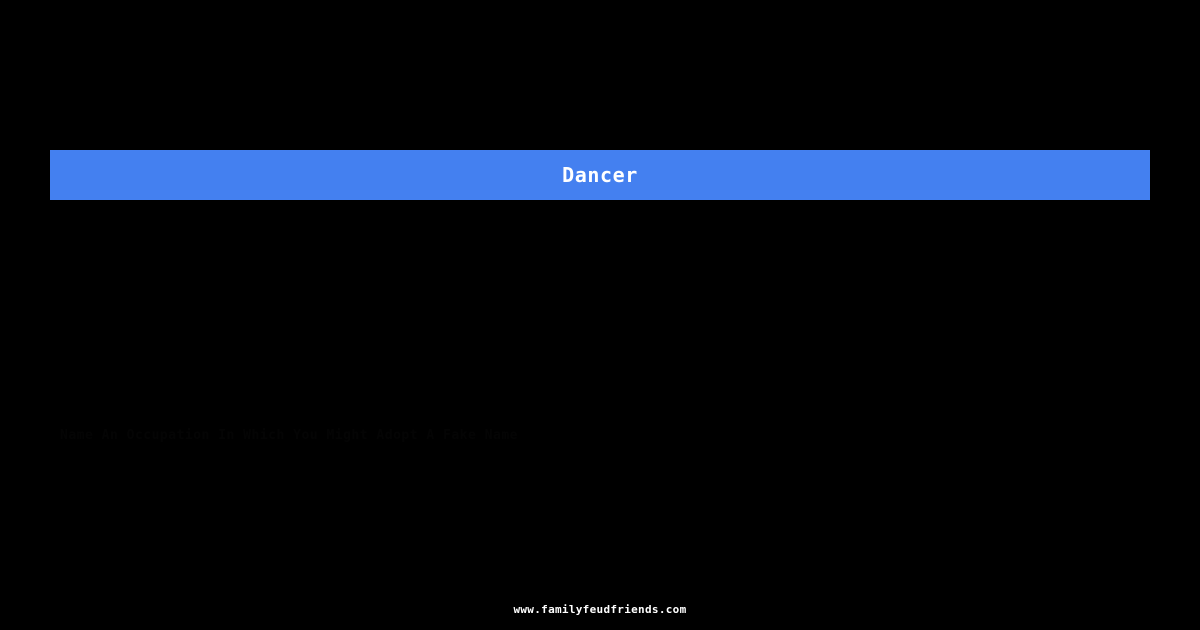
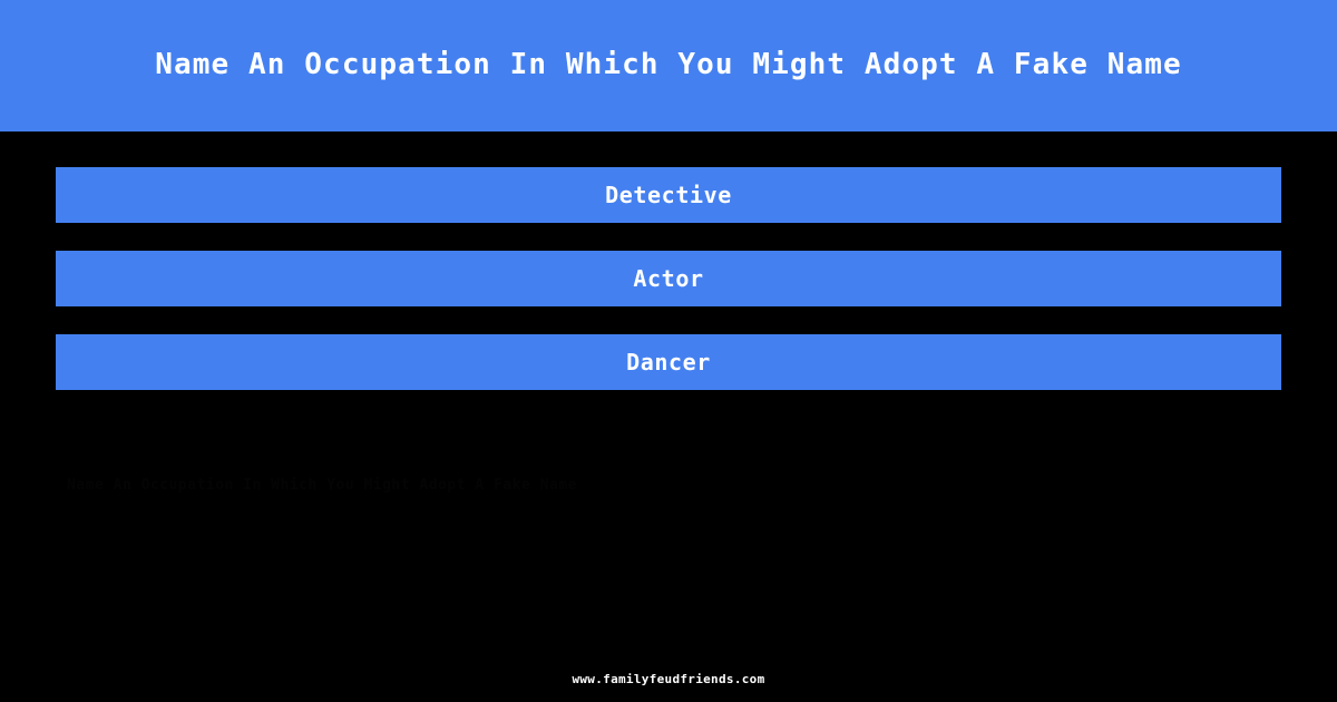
+ Name An Occupation In Which You Might Adopt A Fake Name
+ Detective
+ Actor
  Dancer
  www.familyfeudfriends.com
